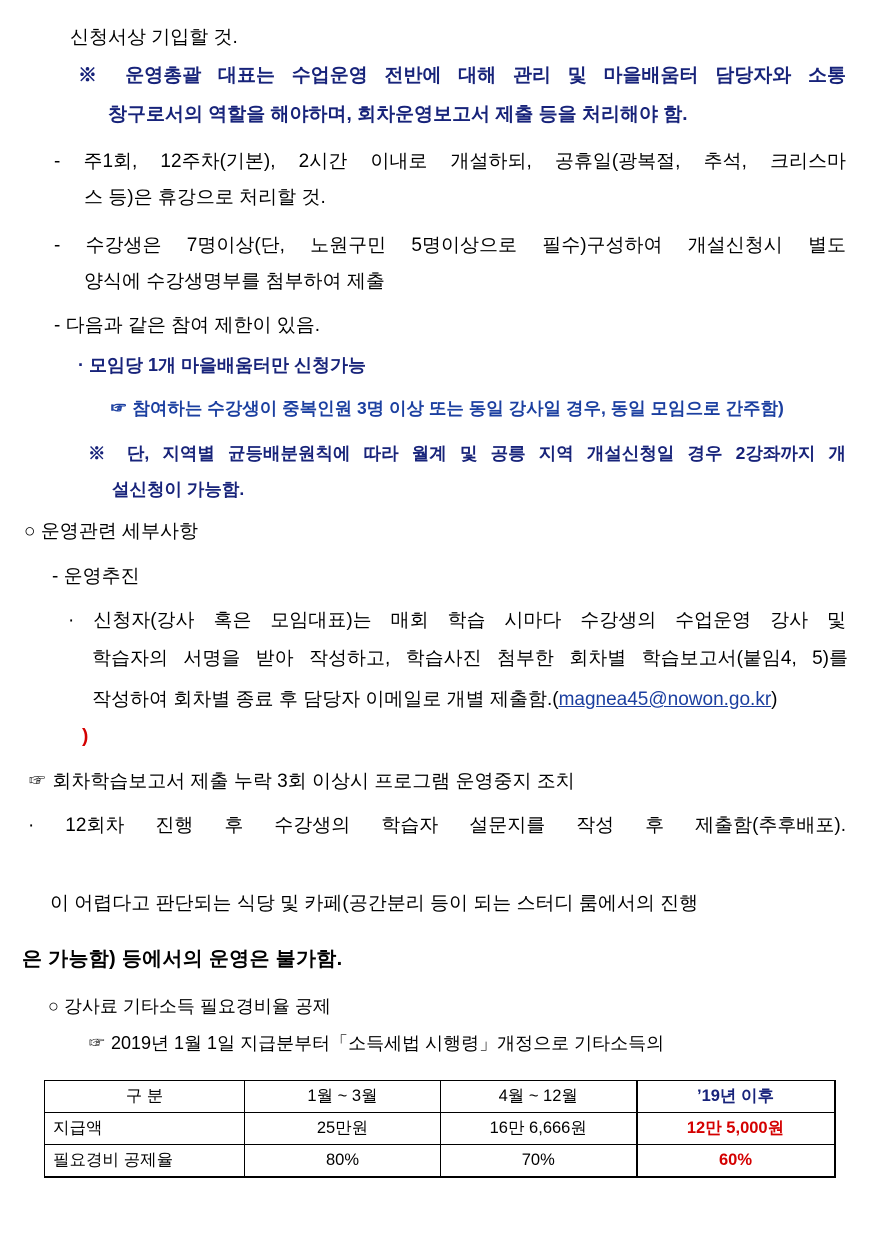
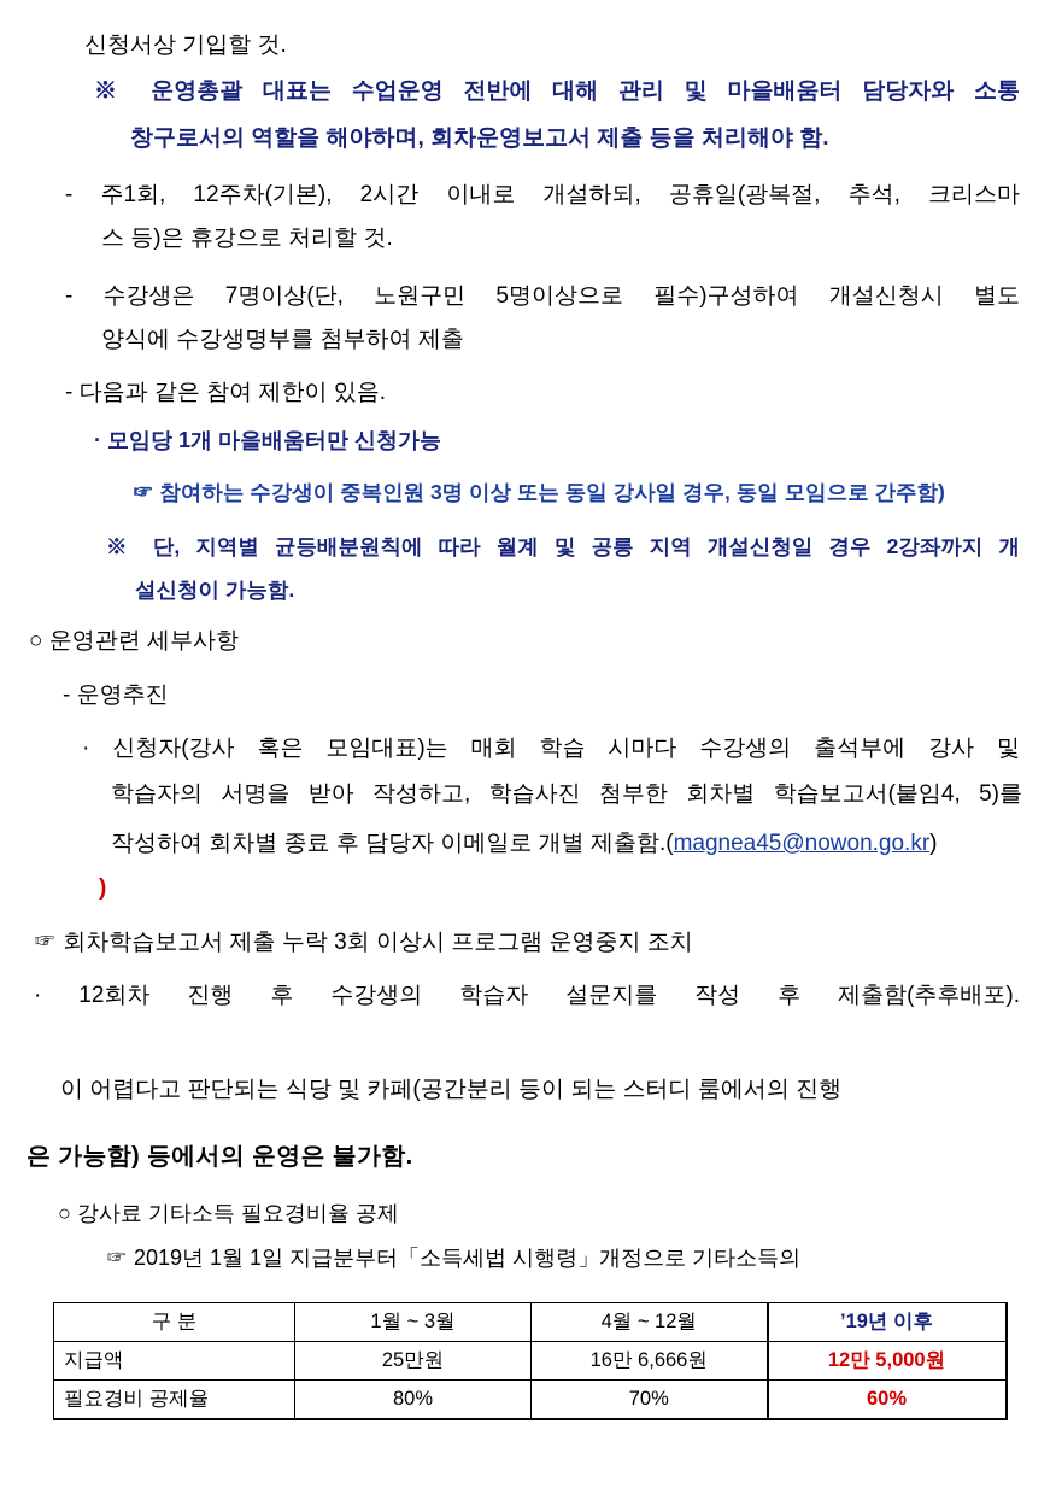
  신청서상 기입할 것.
  ※ 운영총괄 대표는 수업운영 전반에 대해 관리 및 마을배움터 담당자와 소통
  창구로서의 역할을 해야하며, 회차운영보고서 제출 등을 처리해야 함.
  - 주1회, 12주차(기본), 2시간 이내로 개설하되, 공휴일(광복절, 추석, 크리스마
  스 등)은 휴강으로 처리할 것.
  - 수강생은 7명이상(단, 노원구민 5명이상으로 필수)구성하여 개설신청시 별도
  양식에 수강생명부를 첨부하여 제출
  - 다음과 같은 참여 제한이 있음.
  · 모임당 1개 마을배움터만 신청가능
  ☞ 참여하는 수강생이 중복인원 3명 이상 또는 동일 강사일 경우, 동일 모임으로 간주함)
  ※ 단, 지역별 균등배분원칙에 따라 월계 및 공릉 지역 개설신청일 경우 2강좌까지 개
  설신청이 가능함.
  ○ 운영관련 세부사항
  - 운영추진
- · 신청자(강사 혹은 모임대표)는 매회 학습 시마다 수강생의 수업운영 강사 및
+ · 신청자(강사 혹은 모임대표)는 매회 학습 시마다 수강생의 출석부에 강사 및
  학습자의 서명을 받아 작성하고, 학습사진 첨부한 회차별 학습보고서(붙임4, 5)를
  작성하여 회차별 종료 후 담당자 이메일로 개별 제출함.(magnea45@nowon.go.kr)
  )
  ☞ 회차학습보고서 제출 누락 3회 이상시 프로그램 운영중지 조치
  · 12회차 진행 후 수강생의 학습자 설문지를 작성 후 제출함(추후배포).
  이 어렵다고 판단되는 식당 및 카페(공간분리 등이 되는 스터디 룸에서의 진행
  은 가능함) 등에서의 운영은 불가함.
  ○ 강사료 기타소득 필요경비율 공제
  ☞ 2019년 1월 1일 지급분부터「소득세법 시행령」개정으로 기타소득의
  구 분	1월 ~ 3월	4월 ~ 12월	’19년 이후
  지급액	25만원	16만 6,666원	12만 5,000원
  필요경비 공제율	80%	70%	60%
